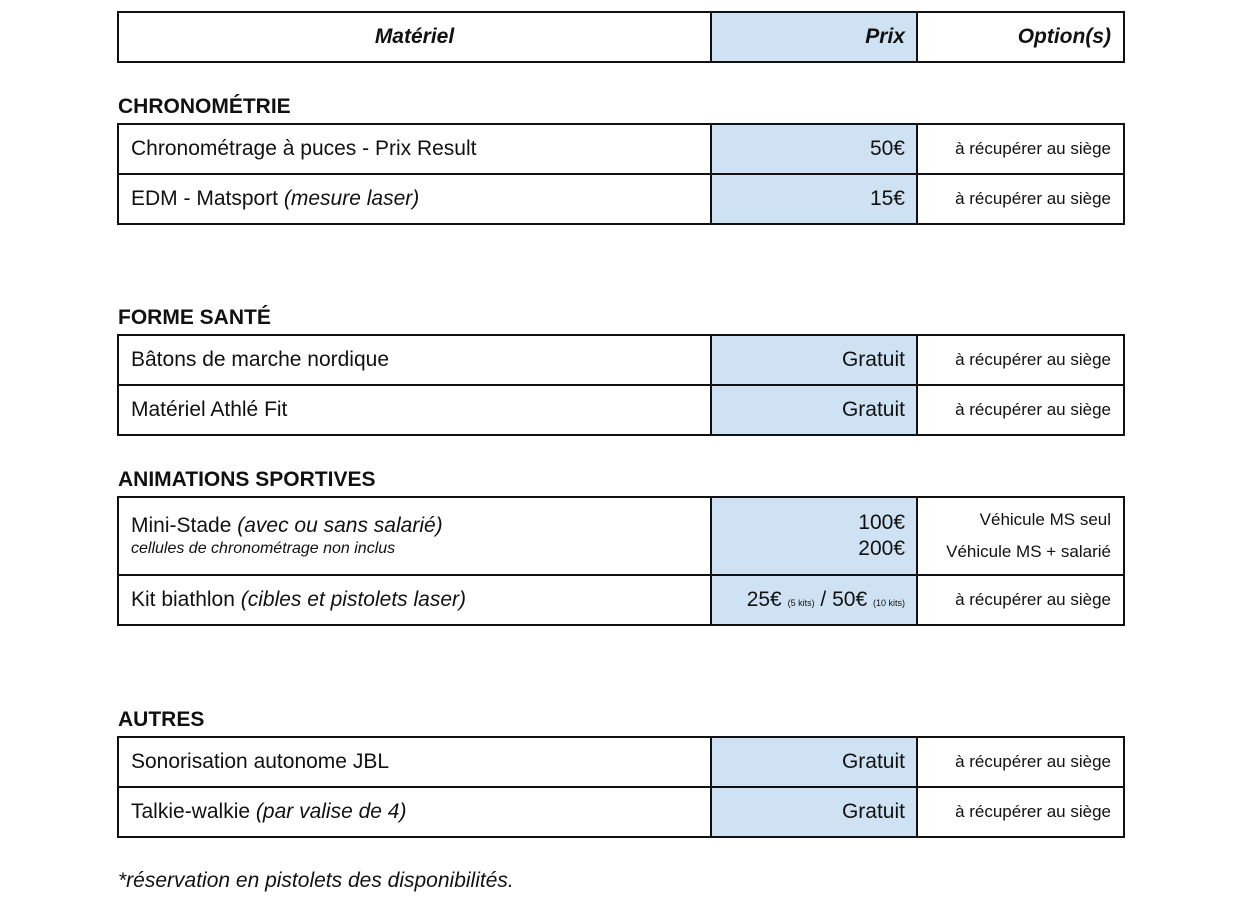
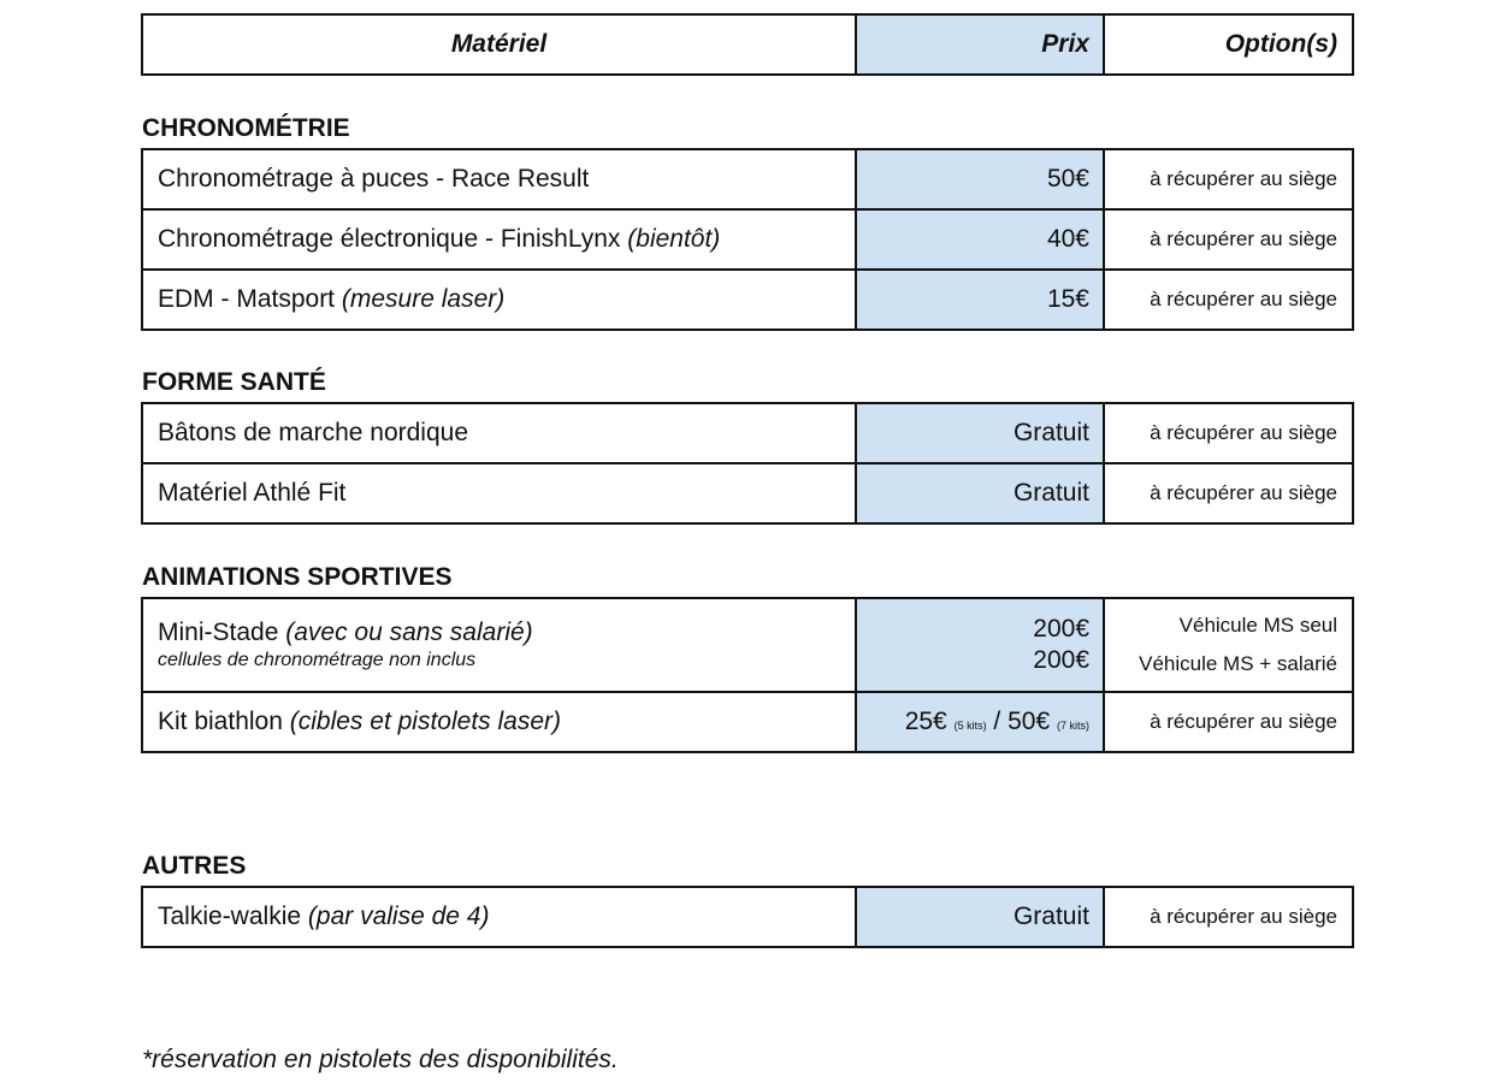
  Matériel	Prix	Option(s)
  CHRONOMÉTRIE
- Chronométrage à puces - Prix Result	50€	à récupérer au siège
+ Chronométrage à puces - Race Result	50€	à récupérer au siège
+ Chronométrage électronique - FinishLynx (bientôt)	40€	à récupérer au siège
  EDM - Matsport (mesure laser)	15€	à récupérer au siège
  FORME SANTÉ
  Bâtons de marche nordique	Gratuit	à récupérer au siège
  Matériel Athlé Fit	Gratuit	à récupérer au siège
  ANIMATIONS SPORTIVES
- Mini-Stade (avec ou sans salarié) cellules de chronométrage non inclus	100€ 200€	Véhicule MS seul Véhicule MS + salarié
+ Mini-Stade (avec ou sans salarié) cellules de chronométrage non inclus	200€ 200€	Véhicule MS seul Véhicule MS + salarié
- Kit biathlon (cibles et pistolets laser)	25€ (5 kits) / 50€ (10 kits)	à récupérer au siège
+ Kit biathlon (cibles et pistolets laser)	25€ (5 kits) / 50€ (7 kits)	à récupérer au siège
  AUTRES
- Sonorisation autonome JBL	Gratuit	à récupérer au siège
  Talkie-walkie (par valise de 4)	Gratuit	à récupérer au siège
  *réservation en pistolets des disponibilités.
